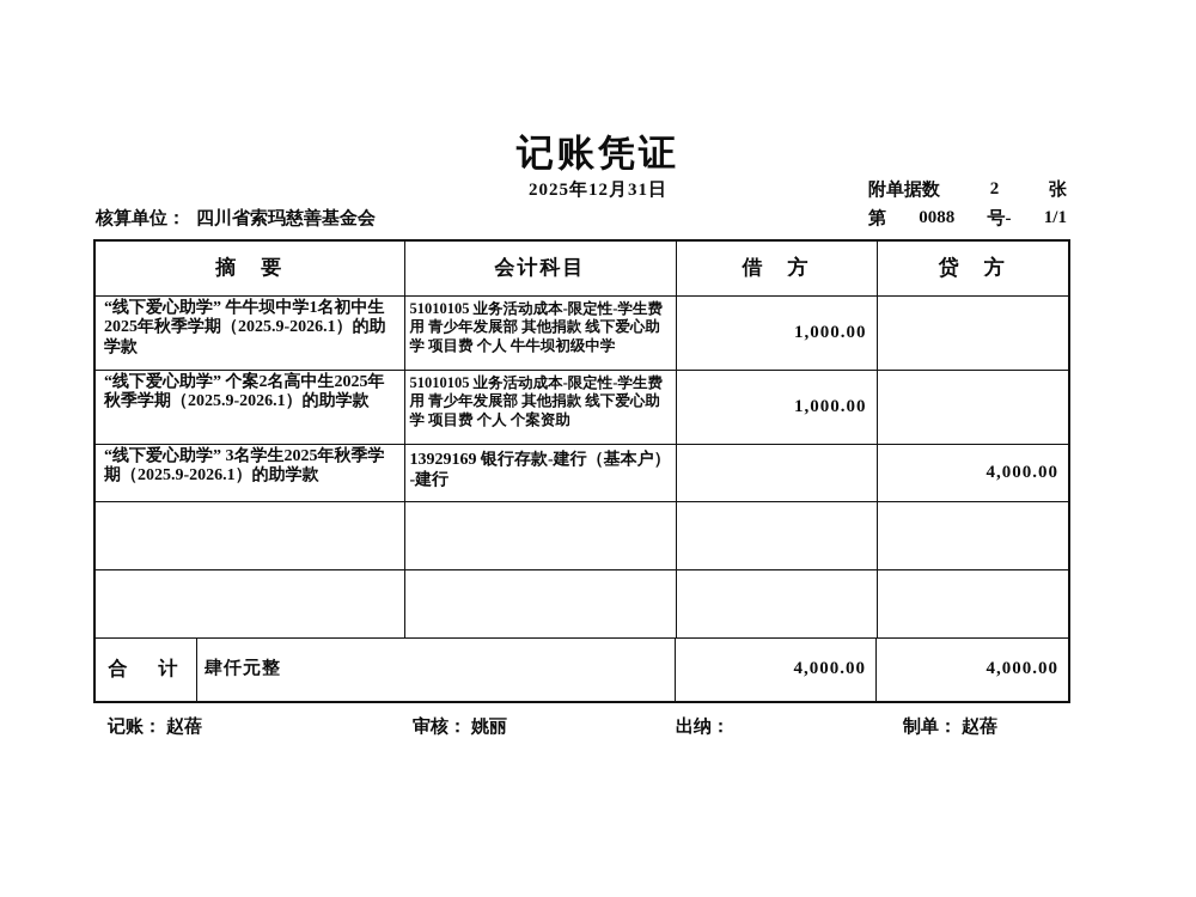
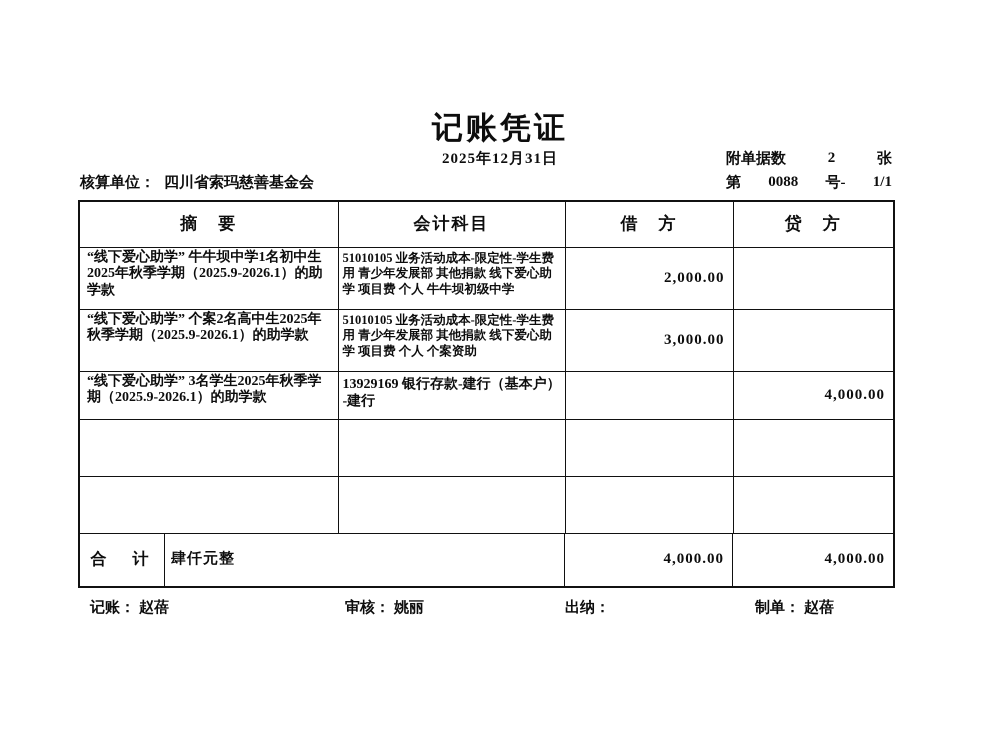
  记账凭证
  2025年12月31日
  附单据数
  2
  张
  第
  0088
  号-
  1/1
  核算单位： 四川省索玛慈善基金会
  摘 要	会计科目	借 方	贷 方
- “线下爱心助学” 牛牛坝中学1名初中生2025年秋季学期（2025.9-2026.1）的助学款	51010105 业务活动成本-限定性-学生费用 青少年发展部 其他捐款 线下爱心助学 项目费 个人 牛牛坝初级中学	1,000.00
+ “线下爱心助学” 牛牛坝中学1名初中生2025年秋季学期（2025.9-2026.1）的助学款	51010105 业务活动成本-限定性-学生费用 青少年发展部 其他捐款 线下爱心助学 项目费 个人 牛牛坝初级中学	2,000.00
- “线下爱心助学” 个案2名高中生2025年秋季学期（2025.9-2026.1）的助学款	51010105 业务活动成本-限定性-学生费用 青少年发展部 其他捐款 线下爱心助学 项目费 个人 个案资助	1,000.00
+ “线下爱心助学” 个案2名高中生2025年秋季学期（2025.9-2026.1）的助学款	51010105 业务活动成本-限定性-学生费用 青少年发展部 其他捐款 线下爱心助学 项目费 个人 个案资助	3,000.00
  “线下爱心助学” 3名学生2025年秋季学期（2025.9-2026.1）的助学款	13929169 银行存款-建行（基本户）-建行		4,000.00
  合 计
  肆仟元整
  4,000.00
  4,000.00
  记账： 赵蓓
  审核： 姚丽
  出纳：
  制单： 赵蓓
